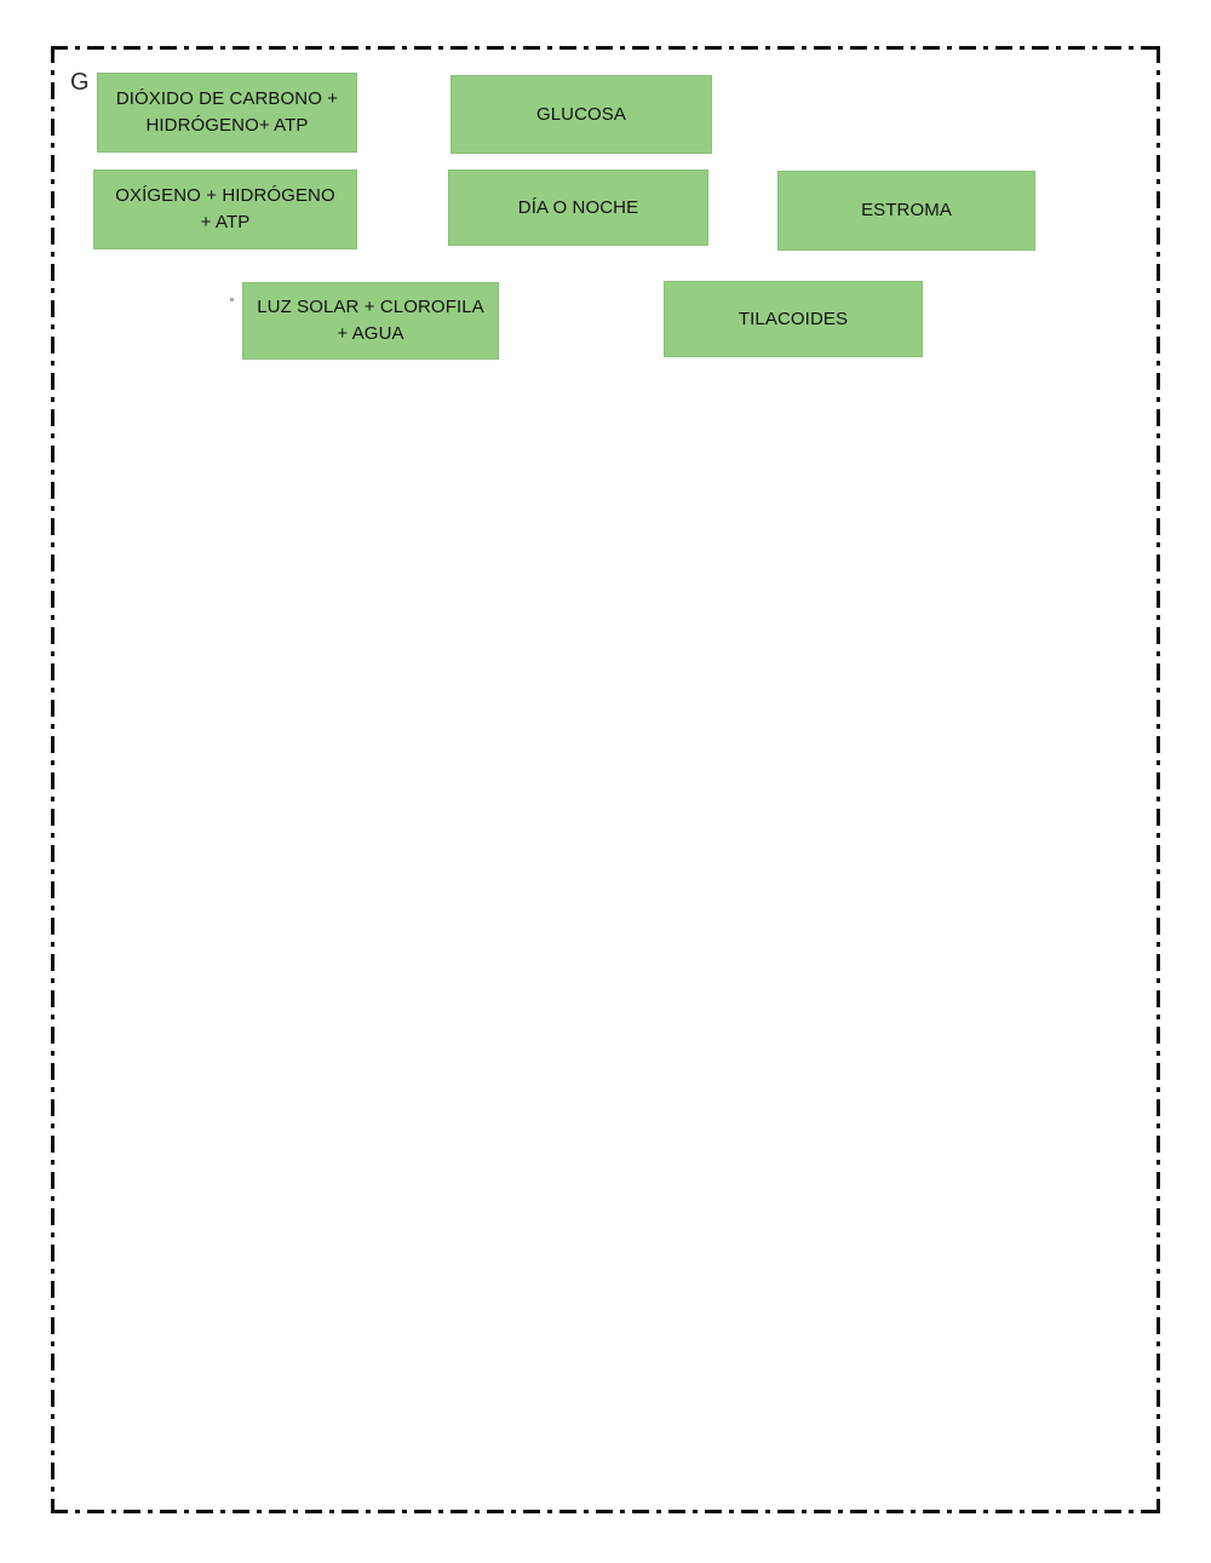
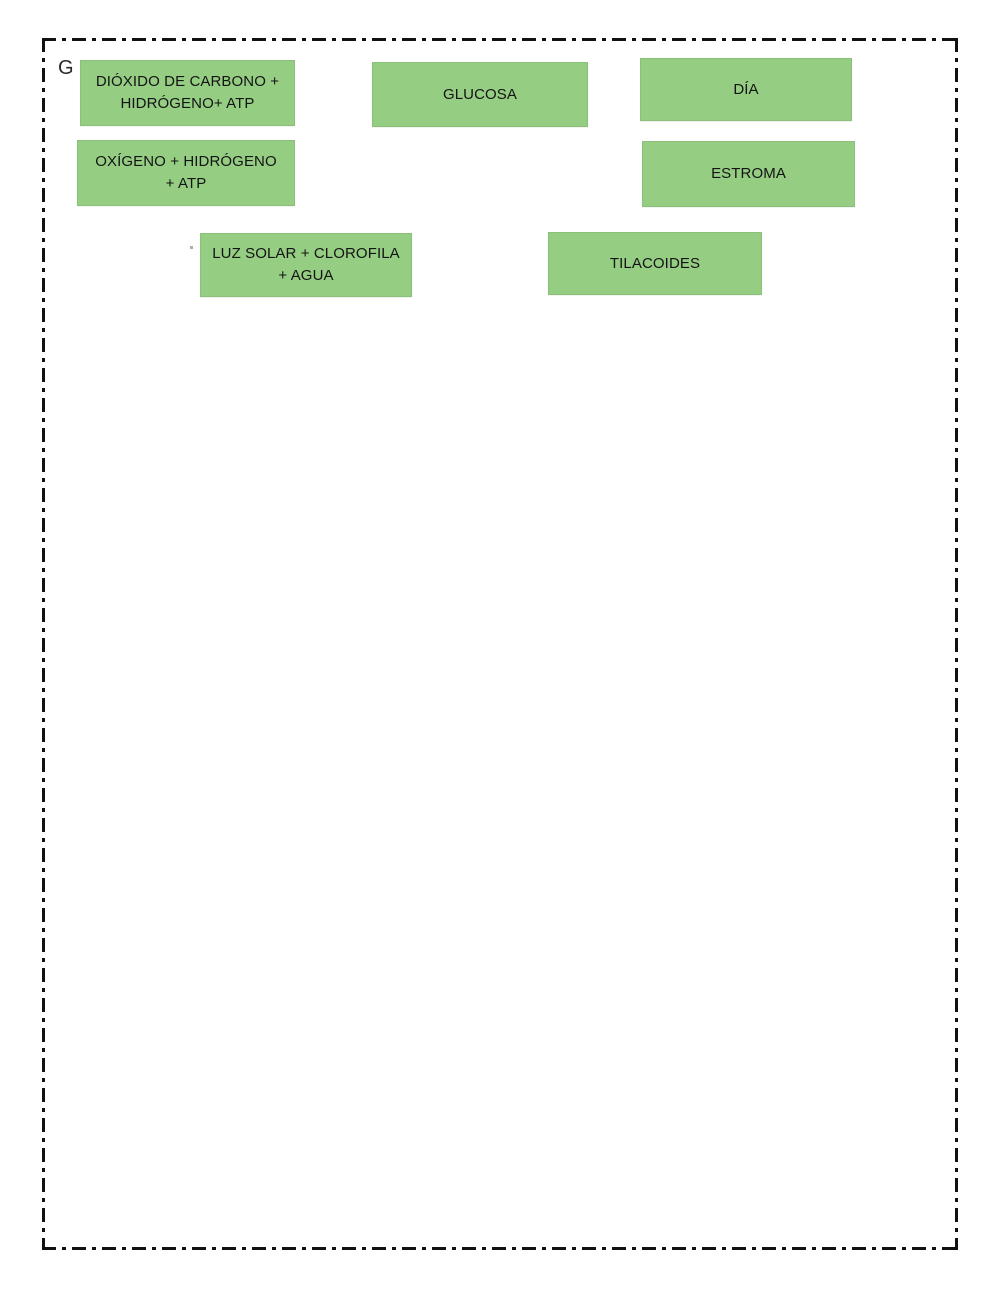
  G
  DIÓXIDO DE CARBONO +
  HIDRÓGENO+ ATP
  GLUCOSA
+ DÍA
  OXÍGENO + HIDRÓGENO
  + ATP
- DÍA O NOCHE
  ESTROMA
  LUZ SOLAR + CLOROFILA
  + AGUA
  TILACOIDES
